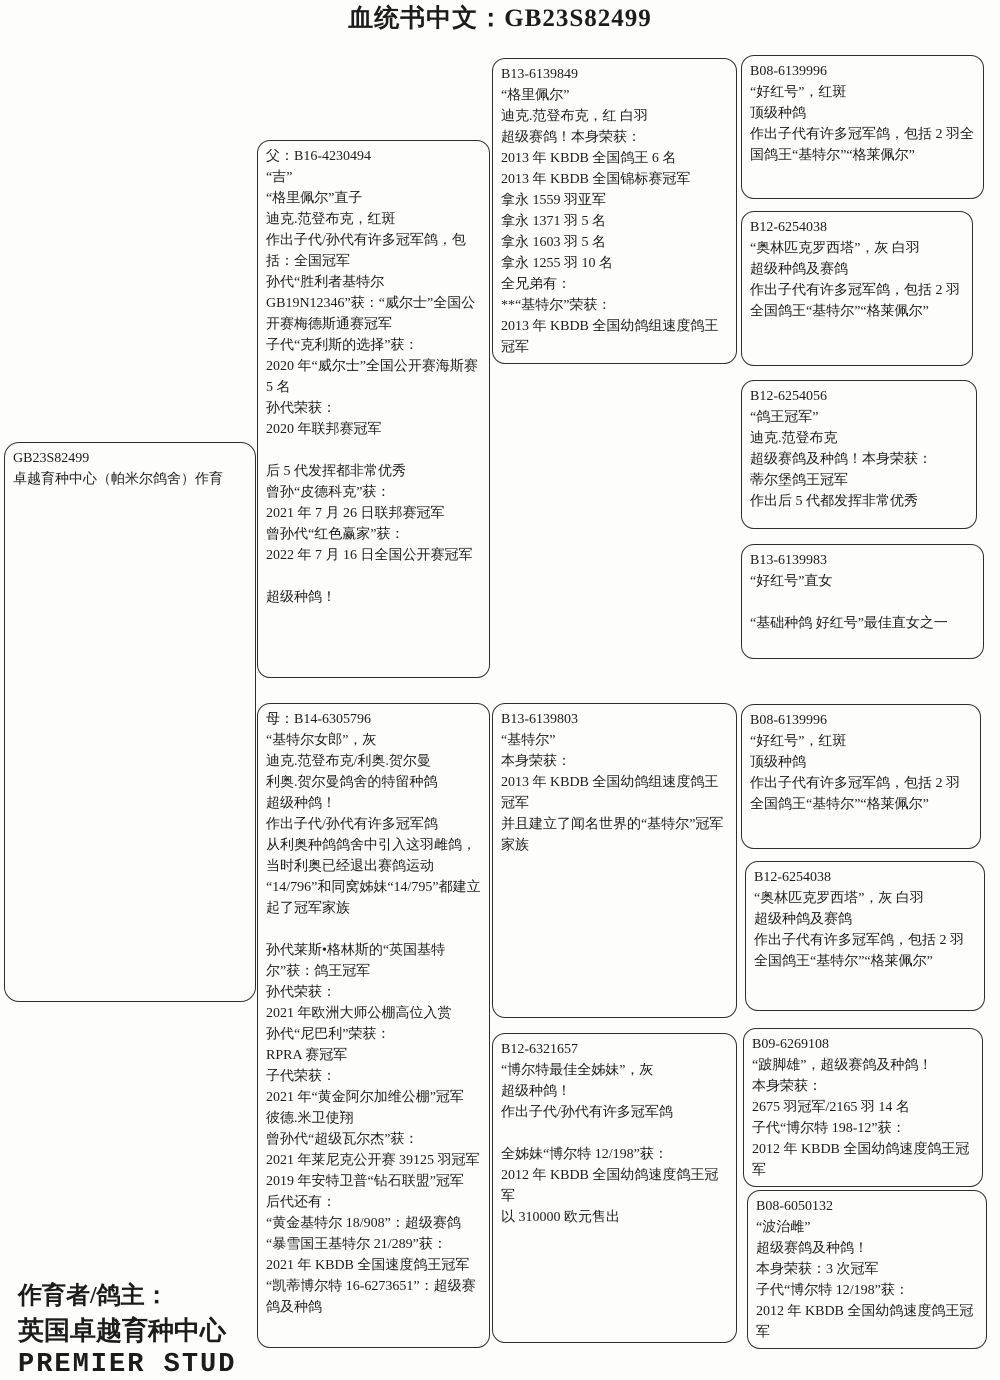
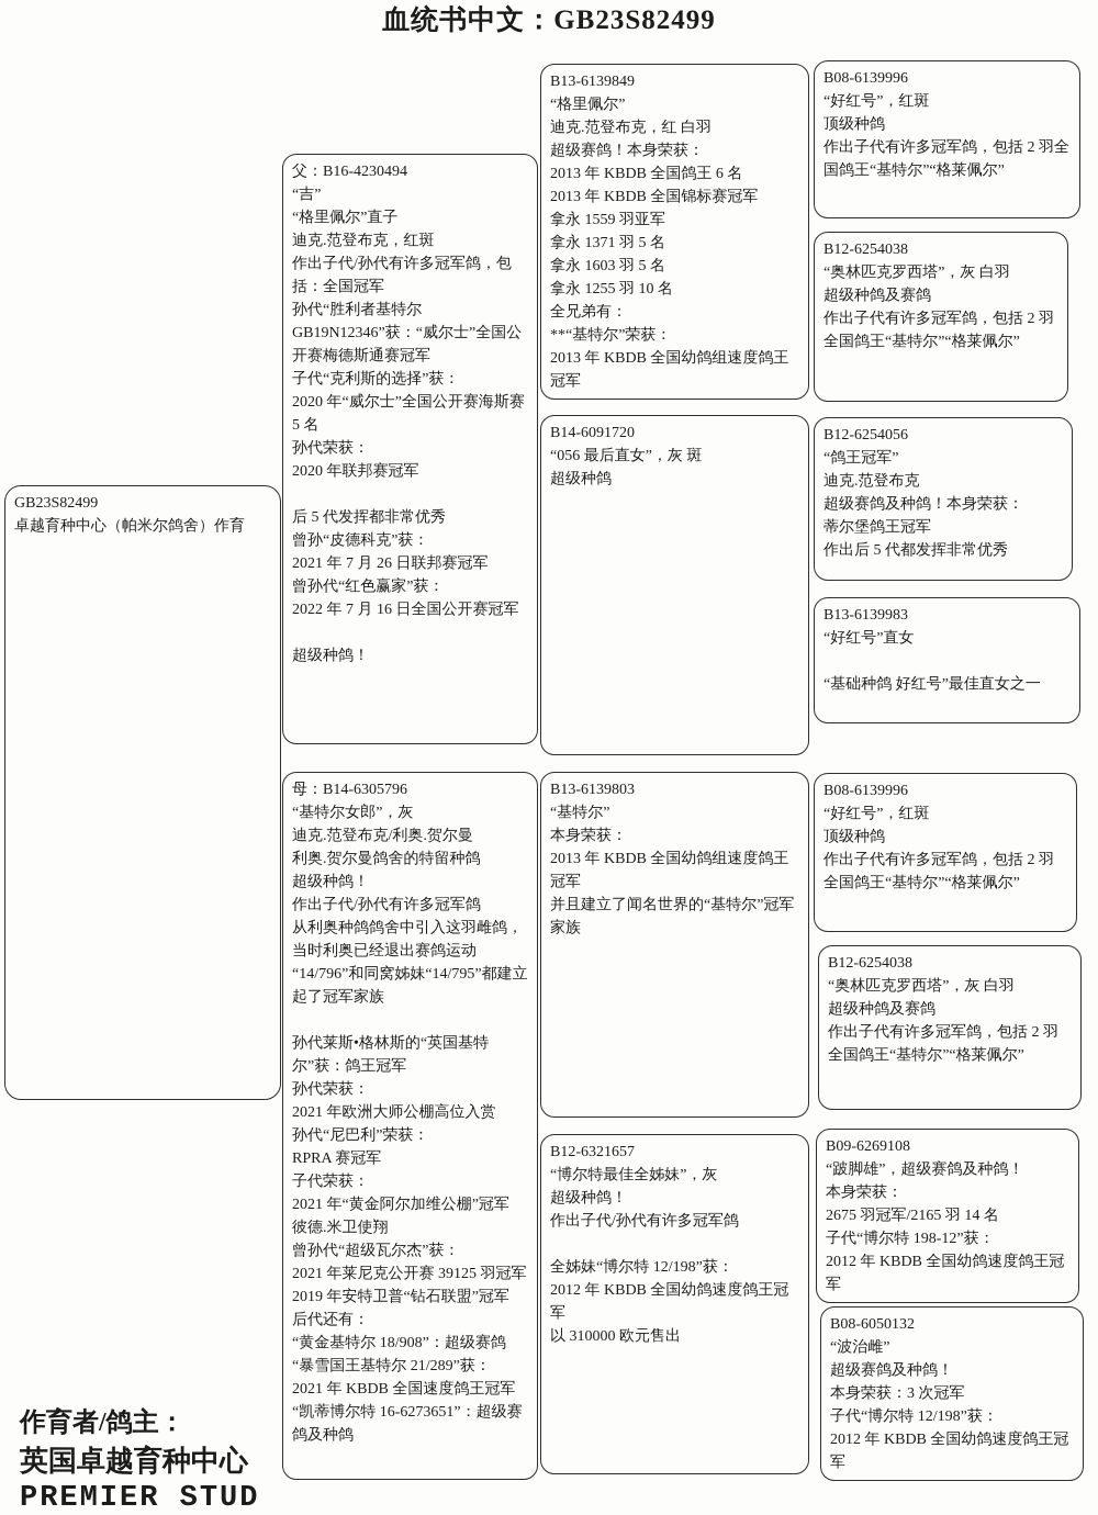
  血统书中文：GB23S82499
  GB23S82499
  卓越育种中心（帕米尔鸽舍）作育
  父：B16-4230494
  “吉”
  “格里佩尔”直子
  迪克.范登布克，红斑
  作出子代/孙代有许多冠军鸽，包括：全国冠军
  孙代“胜利者基特尔 GB19N12346”获：“威尔士”全国公开赛梅德斯通赛冠军
  子代“克利斯的选择”获：
  2020 年“威尔士”全国公开赛海斯赛 5 名
  孙代荣获：
  2020 年联邦赛冠军
  后 5 代发挥都非常优秀
  曾孙“皮德科克”获：
  2021 年 7 月 26 日联邦赛冠军
  曾孙代“红色赢家”获：
  2022 年 7 月 16 日全国公开赛冠军
  超级种鸽！
  母：B14-6305796
  “基特尔女郎”，灰
  迪克.范登布克/利奥.贺尔曼
  利奥.贺尔曼鸽舍的特留种鸽
  超级种鸽！
  作出子代/孙代有许多冠军鸽
  从利奥种鸽鸽舍中引入这羽雌鸽，当时利奥已经退出赛鸽运动
  “14/796”和同窝姊妹“14/795”都建立起了冠军家族
  孙代莱斯•格林斯的“英国基特尔”获：鸽王冠军
  孙代荣获：
  2021 年欧洲大师公棚高位入赏
  孙代“尼巴利”荣获：
  RPRA 赛冠军
  子代荣获：
  2021 年“黄金阿尔加维公棚”冠军
  彼德.米卫使翔
  曾孙代“超级瓦尔杰”获：
  2021 年莱尼克公开赛 39125 羽冠军
  2019 年安特卫普“钻石联盟”冠军
  后代还有：
  “黄金基特尔 18/908”：超级赛鸽
  “暴雪国王基特尔 21/289”获：
  2021 年 KBDB 全国速度鸽王冠军
  “凯蒂博尔特 16-6273651”：超级赛鸽及种鸽
  B13-6139849
  “格里佩尔”
  迪克.范登布克，红 白羽
  超级赛鸽！本身荣获：
  2013 年 KBDB 全国鸽王 6 名
  2013 年 KBDB 全国锦标赛冠军
  拿永 1559 羽亚军
  拿永 1371 羽 5 名
  拿永 1603 羽 5 名
  拿永 1255 羽 10 名
  全兄弟有：
  **“基特尔”荣获：
  2013 年 KBDB 全国幼鸽组速度鸽王冠军
+ B14-6091720
+ “056 最后直女”，灰 斑
+ 超级种鸽
  B13-6139803
  “基特尔”
  本身荣获：
  2013 年 KBDB 全国幼鸽组速度鸽王冠军
  并且建立了闻名世界的“基特尔”冠军家族
  B12-6321657
  “博尔特最佳全姊妹”，灰
  超级种鸽！
  作出子代/孙代有许多冠军鸽
  全姊妹“博尔特 12/198”获：
  2012 年 KBDB 全国幼鸽速度鸽王冠军
  以 310000 欧元售出
  B08-6139996
  “好红号”，红斑
  顶级种鸽
  作出子代有许多冠军鸽，包括 2 羽全国鸽王“基特尔”“格莱佩尔”
  B12-6254038
  “奥林匹克罗西塔”，灰 白羽
  超级种鸽及赛鸽
  作出子代有许多冠军鸽，包括 2 羽全国鸽王“基特尔”“格莱佩尔”
  B12-6254056
  “鸽王冠军”
  迪克.范登布克
  超级赛鸽及种鸽！本身荣获：
  蒂尔堡鸽王冠军
  作出后 5 代都发挥非常优秀
  B13-6139983
  “好红号”直女
  “基础种鸽 好红号”最佳直女之一
  B08-6139996
  “好红号”，红斑
  顶级种鸽
  作出子代有许多冠军鸽，包括 2 羽全国鸽王“基特尔”“格莱佩尔”
  B12-6254038
  “奥林匹克罗西塔”，灰 白羽
  超级种鸽及赛鸽
  作出子代有许多冠军鸽，包括 2 羽全国鸽王“基特尔”“格莱佩尔”
  B09-6269108
  “跛脚雄”，超级赛鸽及种鸽！
  本身荣获：
  2675 羽冠军/2165 羽 14 名
  子代“博尔特 198-12”获：
  2012 年 KBDB 全国幼鸽速度鸽王冠军
  B08-6050132
  “波治雌”
  超级赛鸽及种鸽！
  本身荣获：3 次冠军
  子代“博尔特 12/198”获：
  2012 年 KBDB 全国幼鸽速度鸽王冠军
  作育者/鸽主：
  英国卓越育种中心
  PREMIER STUD
